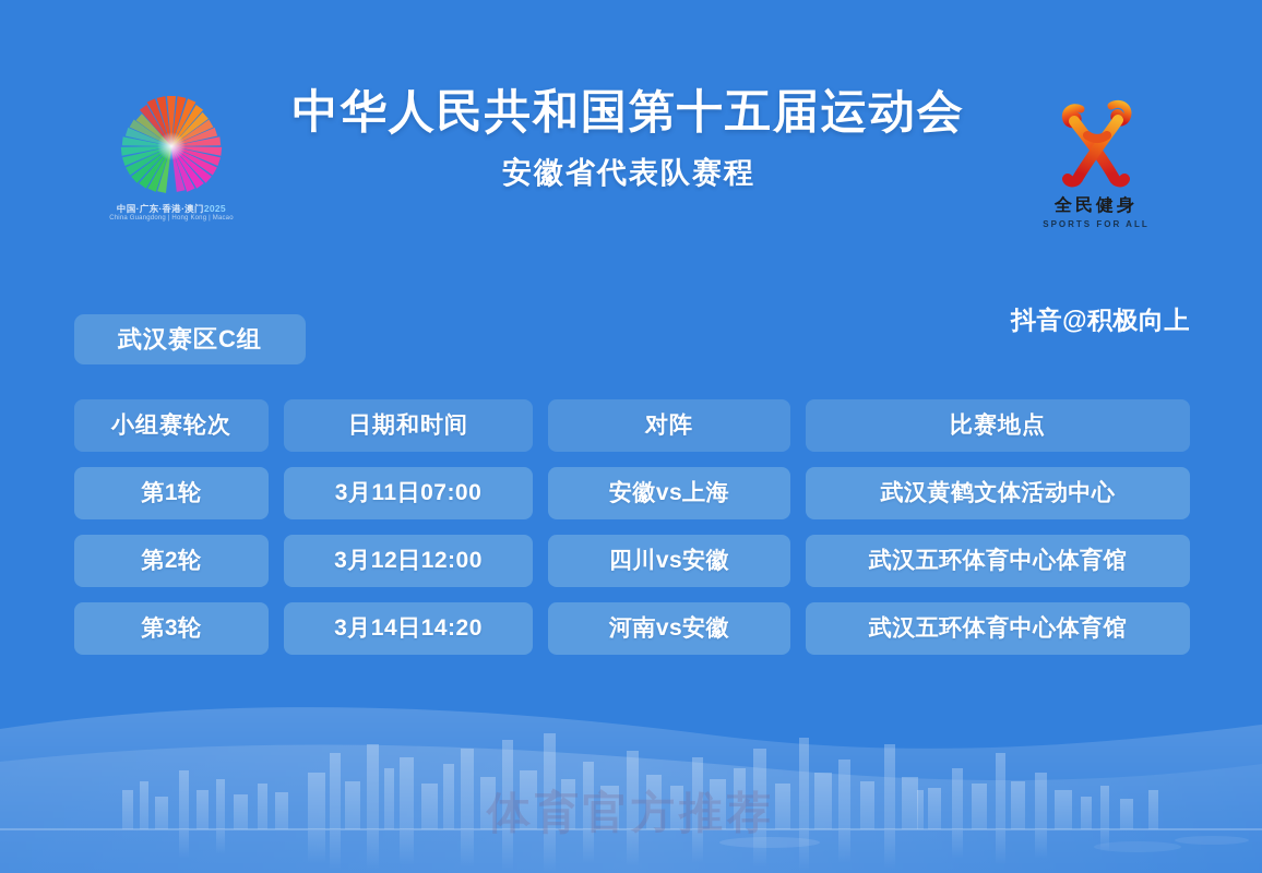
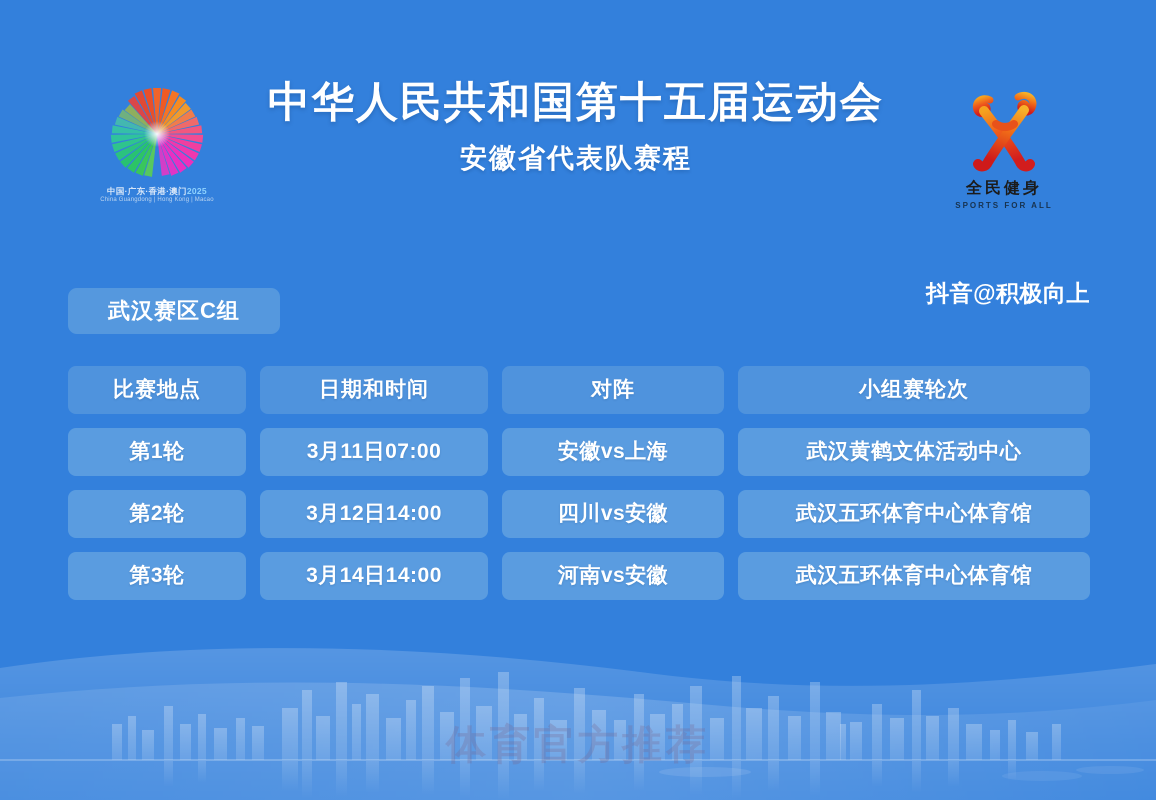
  体育官方推荐
  中国·广东·香港·澳门2025
  中华人民共和国第十五届运动会
  安徽省代表队赛程
  全民健身
  SPORTS FOR ALL
  武汉赛区C组
  抖音@积极向上
- 小组赛轮次
+ 比赛地点
  日期和时间
  对阵
- 比赛地点
+ 小组赛轮次
  第1轮
  3月11日07:00
  安徽vs上海
  武汉黄鹤文体活动中心
  第2轮
- 3月12日12:00
+ 3月12日14:00
  四川vs安徽
  武汉五环体育中心体育馆
  第3轮
- 3月14日14:20
+ 3月14日14:00
  河南vs安徽
  武汉五环体育中心体育馆
